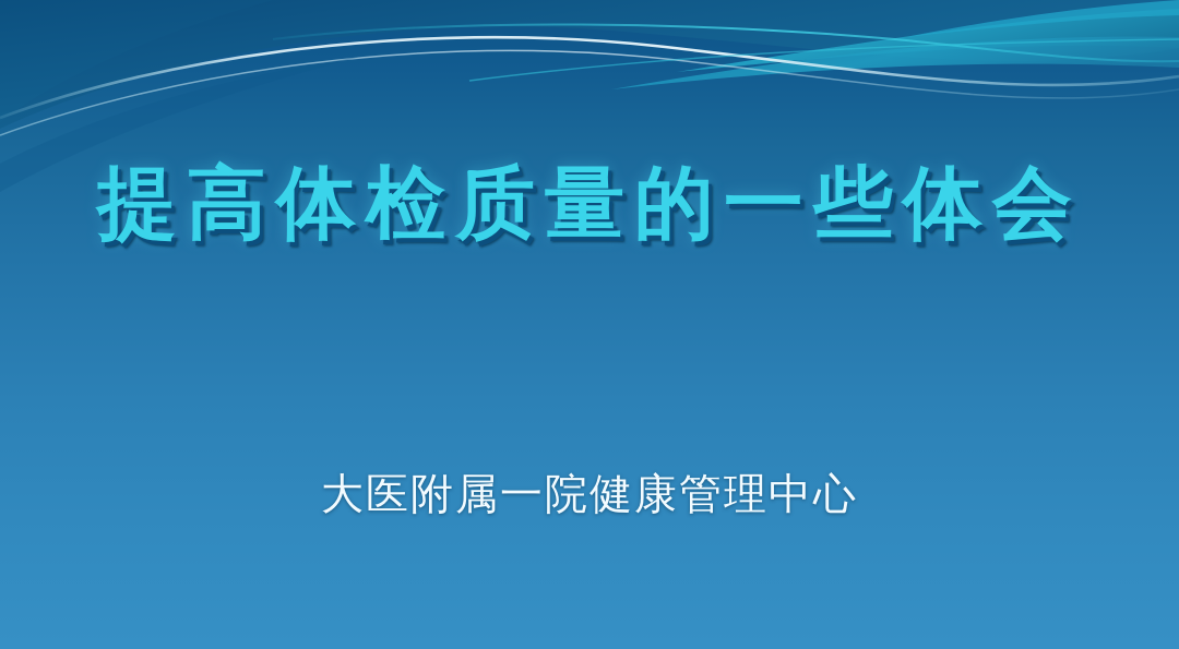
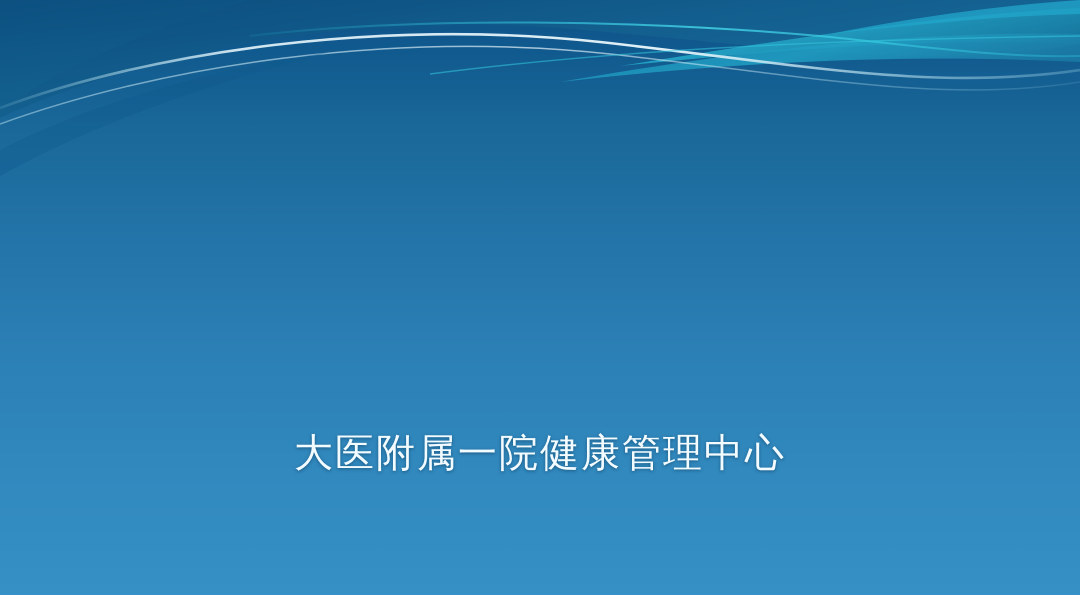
- 提高体检质量的一些体会
  大医附属一院健康管理中心
